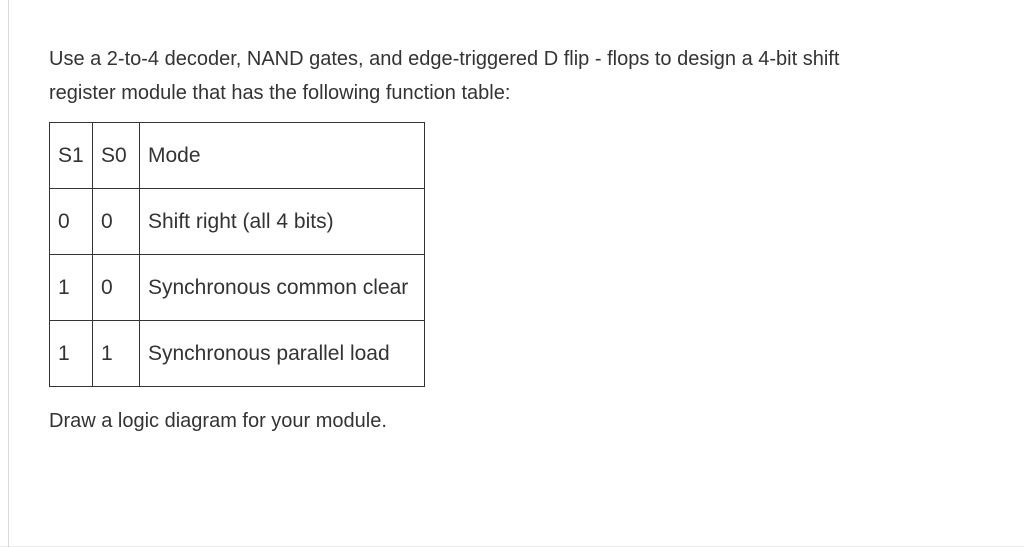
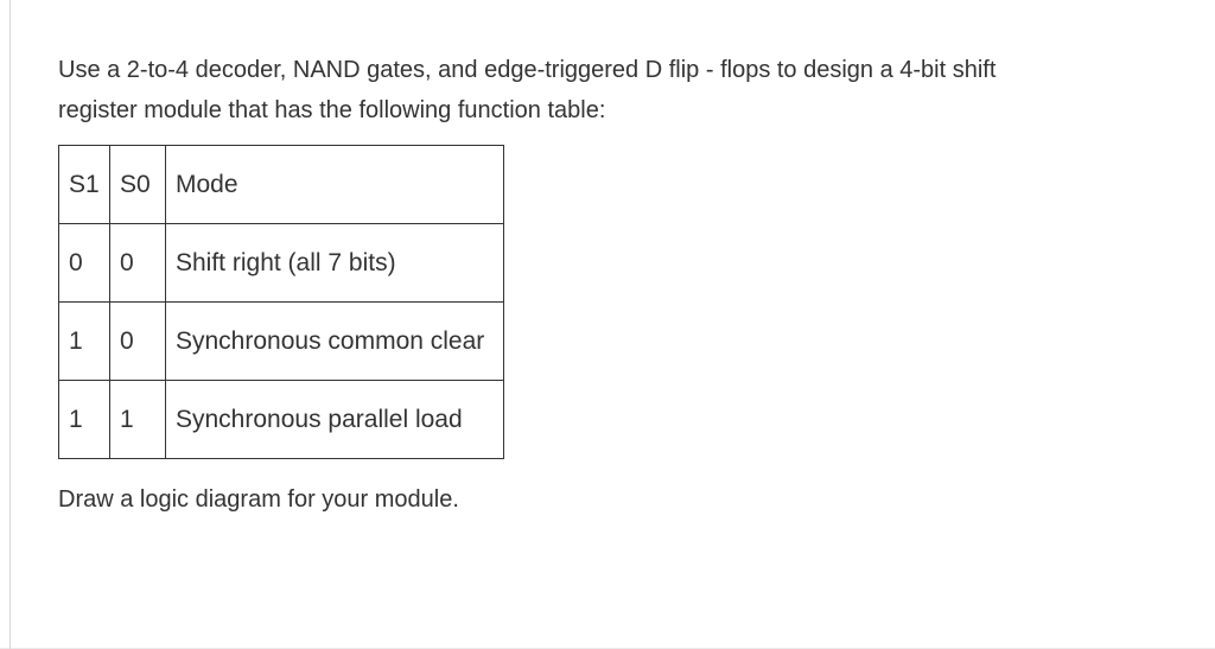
  Use a 2-to-4 decoder, NAND gates, and edge-triggered D flip - flops to design a 4-bit shift
  register module that has the following function table:
  S1	S0	Mode
- 0	0	Shift right (all 4 bits)
+ 0	0	Shift right (all 7 bits)
  1	0	Synchronous common clear
  1	1	Synchronous parallel load
  Draw a logic diagram for your module.
